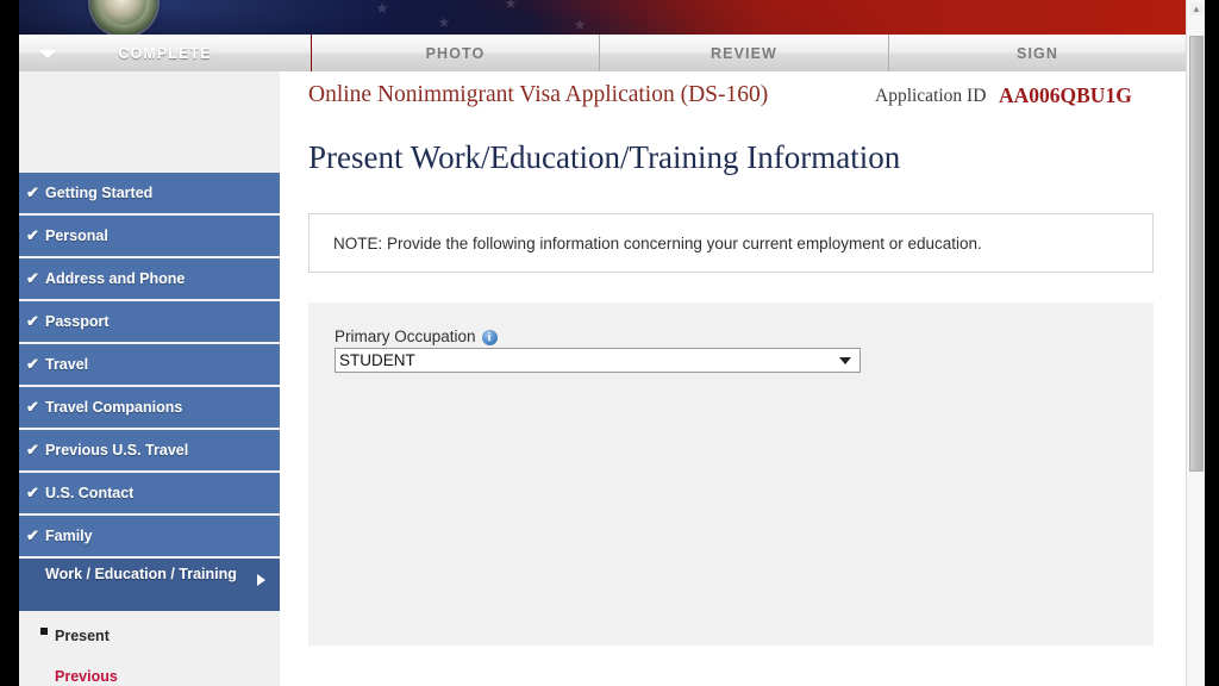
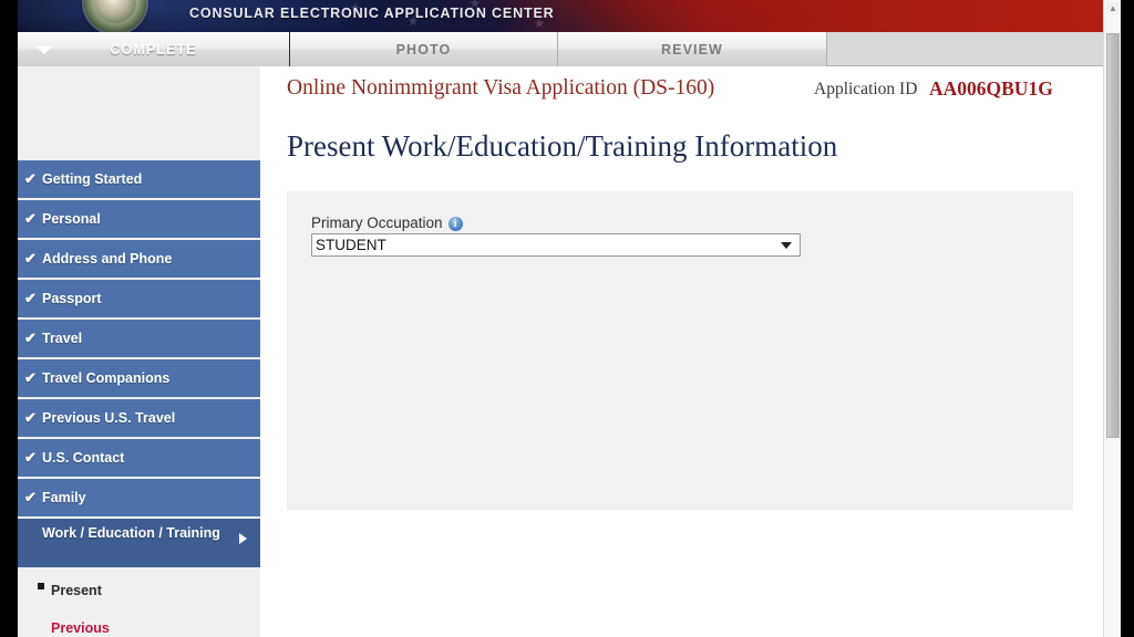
+ CONSULAR ELECTRONIC APPLICATION CENTER
  COMPLETE
  PHOTO
  REVIEW
- SIGN
  ✔
  Getting Started
  ✔
  Personal
  ✔
  Address and Phone
  ✔
  Passport
  ✔
  Travel
  ✔
  Travel Companions
  ✔
  Previous U.S. Travel
  ✔
  U.S. Contact
  ✔
  Family
  Work / Education / Training
  Present
  Previous
  Online Nonimmigrant Visa Application (DS-160)
  Application ID
  AA006QBU1G
  Present Work/Education/Training Information
- NOTE: Provide the following information concerning your current employment or education.
  Primary Occupation i
  STUDENT
  ▲
